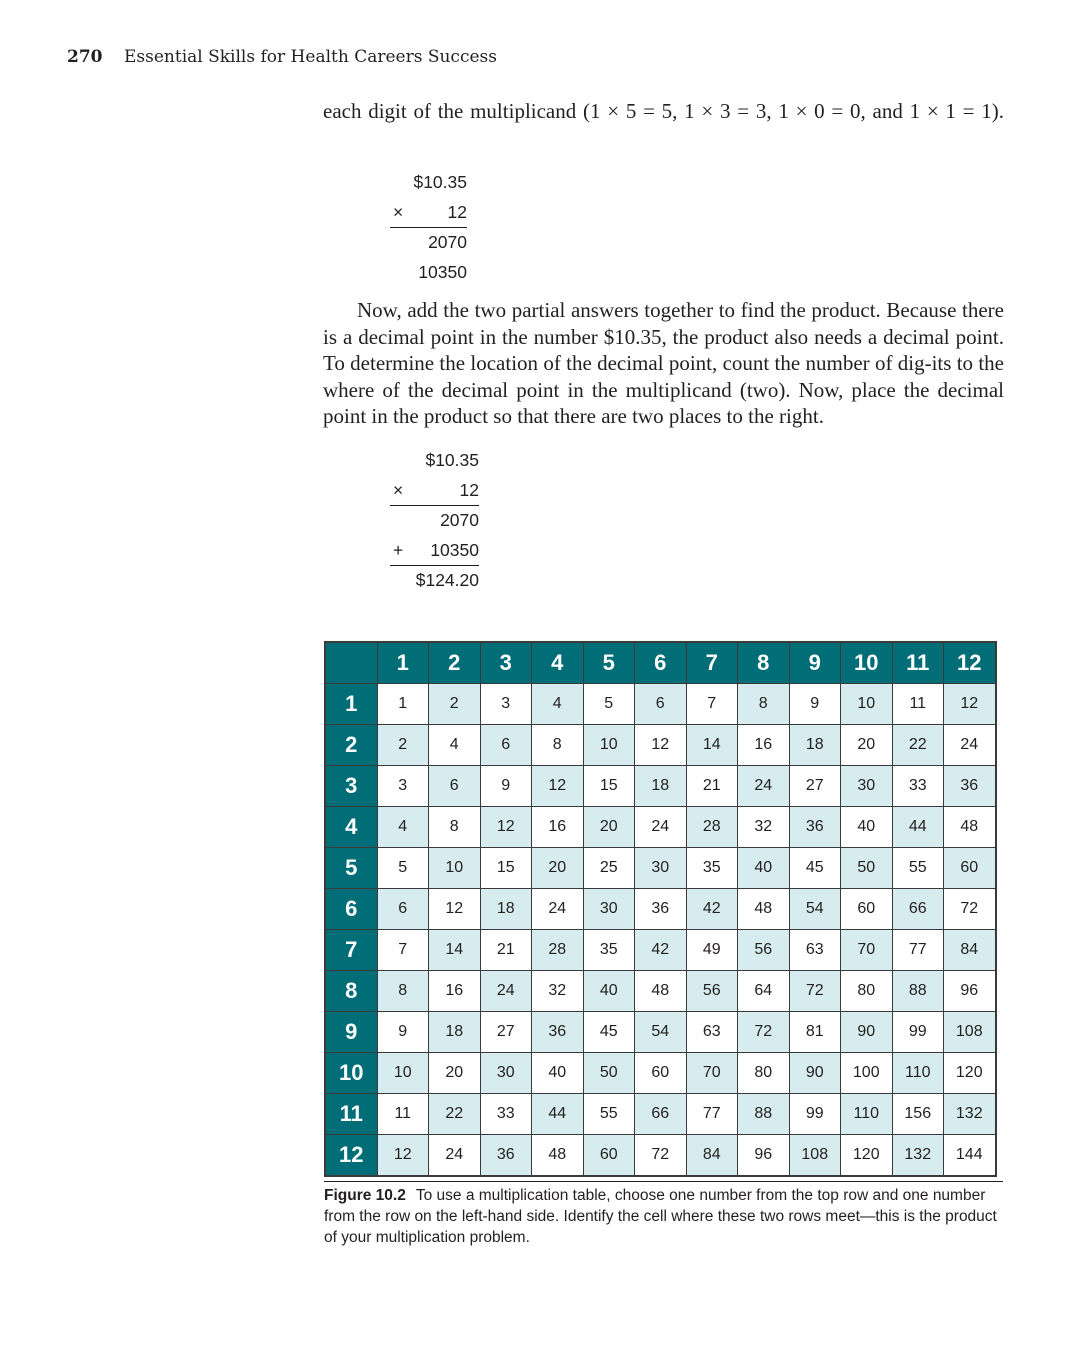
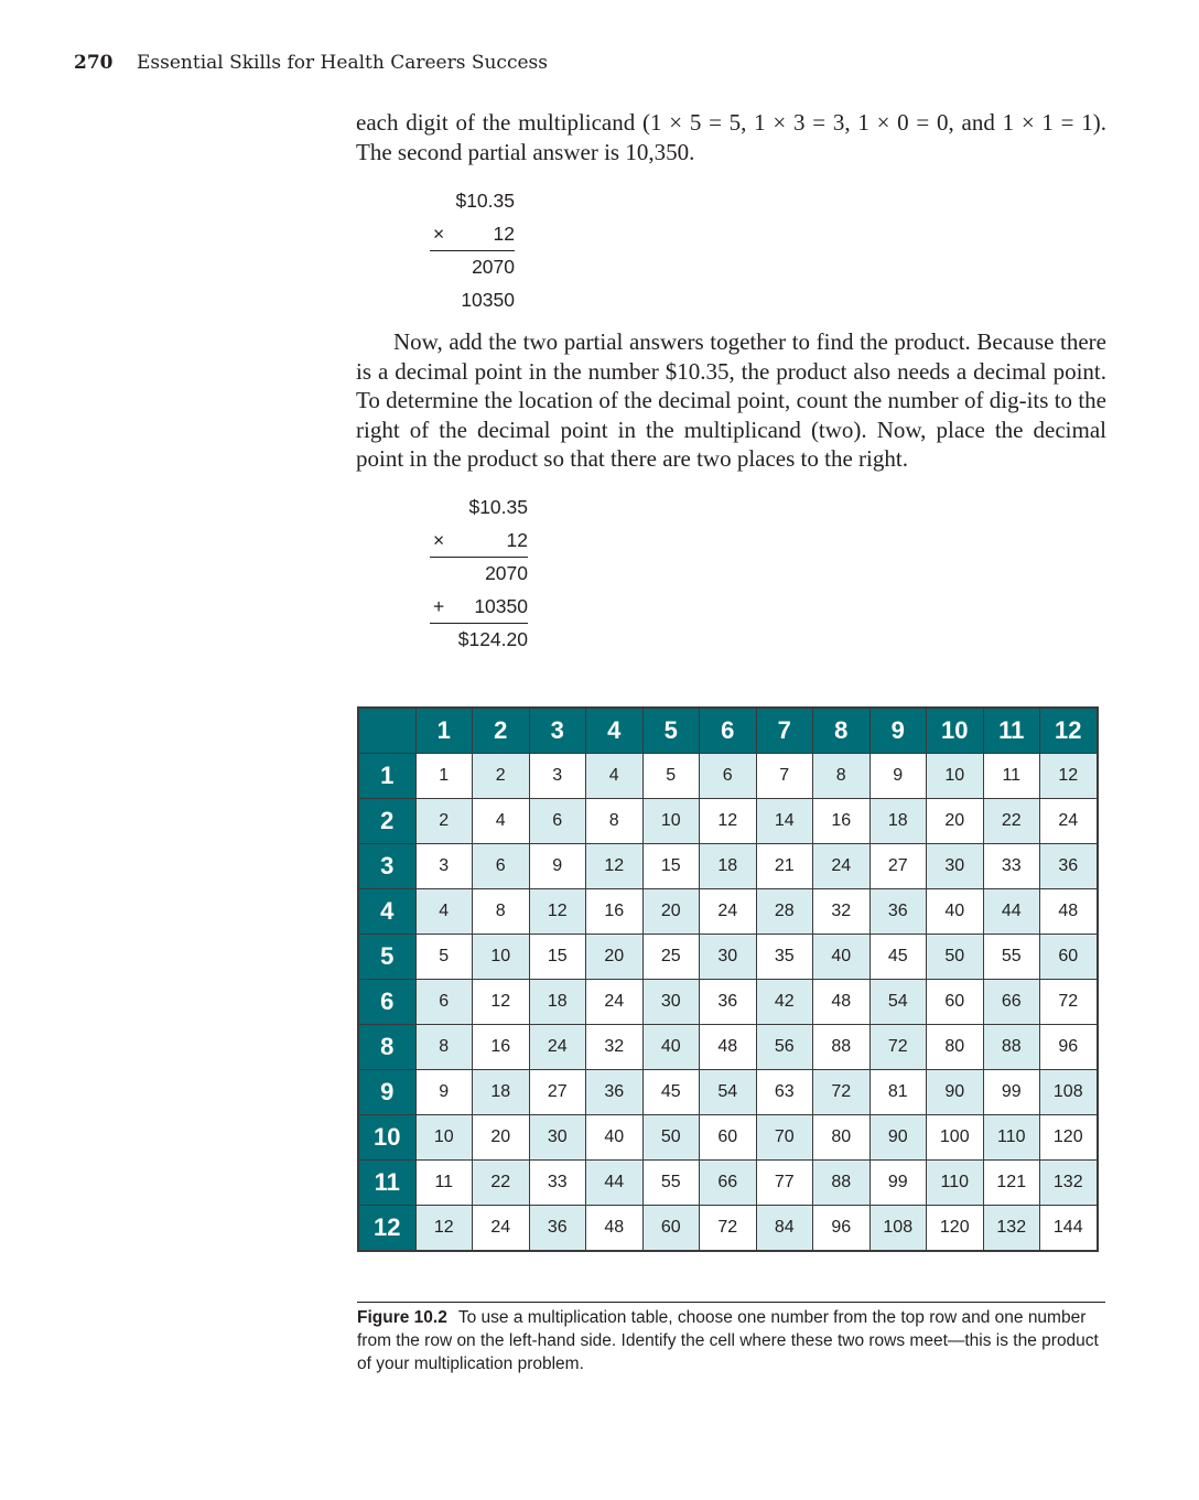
  270 Essential Skills for Health Careers Success
  each digit of the multiplicand (1 × 5 = 5, 1 × 3 = 3, 1 × 0 = 0, and 1 × 1 = 1).
+ The second partial answer is 10,350.
  $10.35
  ×
  12
  2070
  10350
- Now, add the two partial answers together to find the product. Because there is a decimal point in the number $10.35, the product also needs a decimal point. To determine the location of the decimal point, count the number of dig-its to the where of the decimal point in the multiplicand (two). Now, place the decimal point in the product so that there are two places to the right.
+ Now, add the two partial answers together to find the product. Because there is a decimal point in the number $10.35, the product also needs a decimal point. To determine the location of the decimal point, count the number of dig-its to the right of the decimal point in the multiplicand (two). Now, place the decimal point in the product so that there are two places to the right.
  $10.35
  ×
  12
  2070
  +
  10350
  $124.20
  	1	2	3	4	5	6	7	8	9	10	11	12
  1	1	2	3	4	5	6	7	8	9	10	11	12
  2	2	4	6	8	10	12	14	16	18	20	22	24
  3	3	6	9	12	15	18	21	24	27	30	33	36
  4	4	8	12	16	20	24	28	32	36	40	44	48
  5	5	10	15	20	25	30	35	40	45	50	55	60
  6	6	12	18	24	30	36	42	48	54	60	66	72
- 7	7	14	21	28	35	42	49	56	63	70	77	84
- 8	8	16	24	32	40	48	56	64	72	80	88	96
+ 8	8	16	24	32	40	48	56	88	72	80	88	96
  9	9	18	27	36	45	54	63	72	81	90	99	108
  10	10	20	30	40	50	60	70	80	90	100	110	120
- 11	11	22	33	44	55	66	77	88	99	110	156	132
+ 11	11	22	33	44	55	66	77	88	99	110	121	132
  12	12	24	36	48	60	72	84	96	108	120	132	144
  Figure 10.2 To use a multiplication table, choose one number from the top row and one number from the row on the left-hand side. Identify the cell where these two rows meet—this is the product of your multiplication problem.
